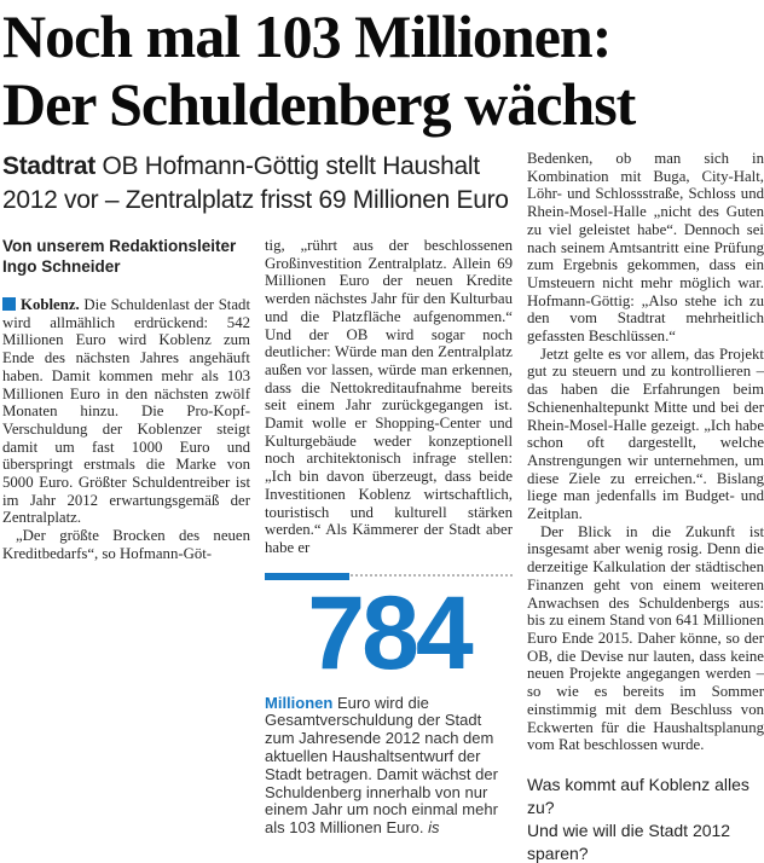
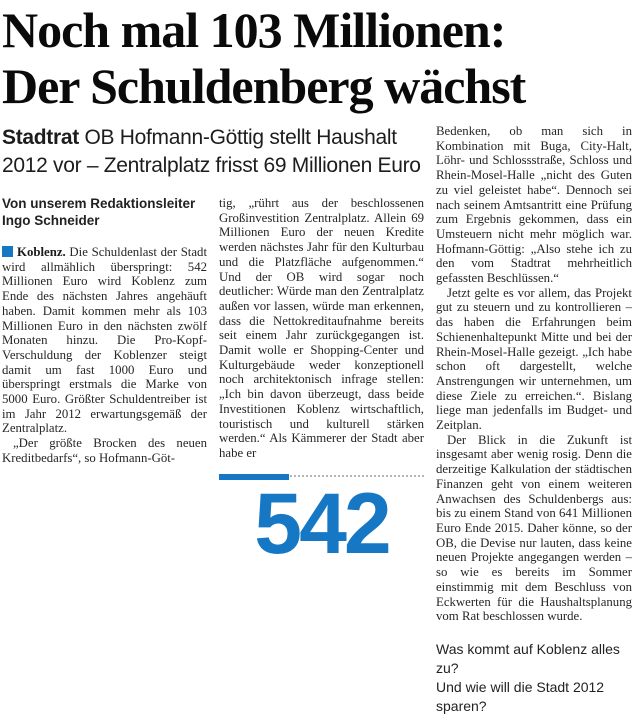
  Noch mal 103 Millionen:
  Der Schuldenberg wächst
  Stadtrat OB Hofmann-Göttig stellt Haushalt 2012 vor – Zentralplatz frisst 69 Millionen Euro
  Von unserem Redaktionsleiter
  Ingo Schneider
- Koblenz. Die Schuldenlast der Stadt wird allmählich erdrückend: 542 Millionen Euro wird Koblenz zum Ende des nächsten Jahres angehäuft haben. Damit kommen mehr als 103 Millionen Euro in den nächsten zwölf Monaten hinzu. Die Pro-Kopf-Verschuldung der Koblenzer steigt damit um fast 1000 Euro und überspringt erstmals die Marke von 5000 Euro. Größter Schuldentreiber ist im Jahr 2012 erwartungsgemäß der Zentralplatz.
+ Koblenz. Die Schuldenlast der Stadt wird allmählich überspringt: 542 Millionen Euro wird Koblenz zum Ende des nächsten Jahres angehäuft haben. Damit kommen mehr als 103 Millionen Euro in den nächsten zwölf Monaten hinzu. Die Pro-Kopf-Verschuldung der Koblenzer steigt damit um fast 1000 Euro und überspringt erstmals die Marke von 5000 Euro. Größter Schuldentreiber ist im Jahr 2012 erwartungsgemäß der Zentralplatz.
  „Der größte Brocken des neuen Kreditbedarfs“, so Hofmann-Göt-
  tig, „rührt aus der beschlossenen Großinvestition Zentralplatz. Allein 69 Millionen Euro der neuen Kredite werden nächstes Jahr für den Kulturbau und die Platzfläche aufgenommen.“ Und der OB wird sogar noch deutlicher: Würde man den Zentralplatz außen vor lassen, würde man erkennen, dass die Nettokreditaufnahme bereits seit einem Jahr zurückgegangen ist. Damit wolle er Shopping-Center und Kulturgebäude weder konzeptionell noch architektonisch infrage stellen: „Ich bin davon überzeugt, dass beide Investitionen Koblenz wirtschaftlich, touristisch und kulturell stärken werden.“ Als Kämmerer der Stadt aber habe er
- 784
+ 542
- Millionen Euro wird die Gesamtverschuldung der Stadt zum Jahresende 2012 nach dem aktuellen Haushaltsentwurf der Stadt betragen. Damit wächst der Schuldenberg innerhalb von nur einem Jahr um noch einmal mehr als 103 Millionen Euro. is
  Bedenken, ob man sich in Kombination mit Buga, City-Halt, Löhr- und Schlossstraße, Schloss und Rhein-Mosel-Halle „nicht des Guten zu viel geleistet habe“. Dennoch sei nach seinem Amtsantritt eine Prüfung zum Ergebnis gekommen, dass ein Umsteuern nicht mehr möglich war. Hofmann-Göttig: „Also stehe ich zu den vom Stadtrat mehrheitlich gefassten Beschlüssen.“
  Jetzt gelte es vor allem, das Projekt gut zu steuern und zu kontrollieren – das haben die Erfahrungen beim Schienenhaltepunkt Mitte und bei der Rhein-Mosel-Halle gezeigt. „Ich habe schon oft dargestellt, welche Anstrengungen wir unternehmen, um diese Ziele zu erreichen.“. Bislang liege man jedenfalls im Budget- und Zeitplan.
  Der Blick in die Zukunft ist insgesamt aber wenig rosig. Denn die derzeitige Kalkulation der städtischen Finanzen geht von einem weiteren Anwachsen des Schuldenbergs aus: bis zu einem Stand von 641 Millionen Euro Ende 2015. Daher könne, so der OB, die Devise nur lauten, dass keine neuen Projekte angegangen werden – so wie es bereits im Sommer einstimmig mit dem Beschluss von Eckwerten für die Haushaltsplanung vom Rat beschlossen wurde.
  Was kommt auf Koblenz alles zu?
  Und wie will die Stadt 2012 sparen?
